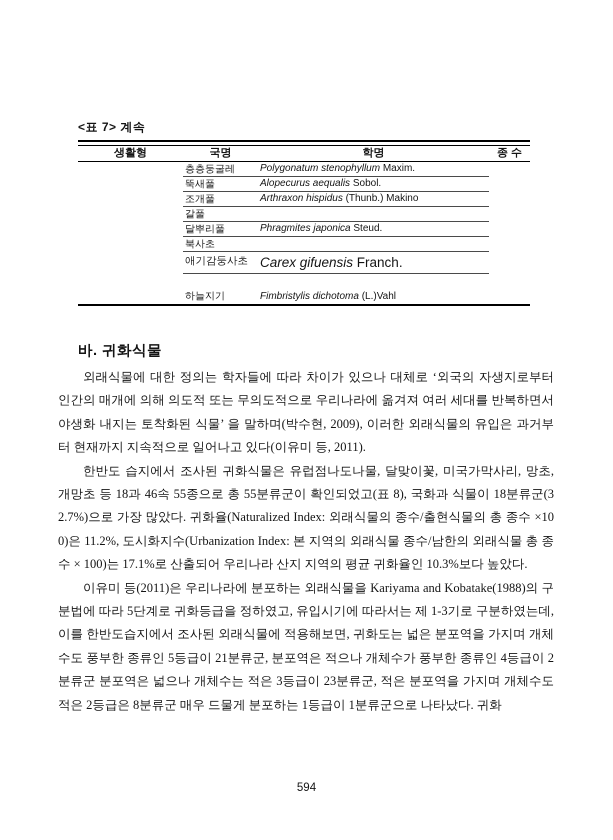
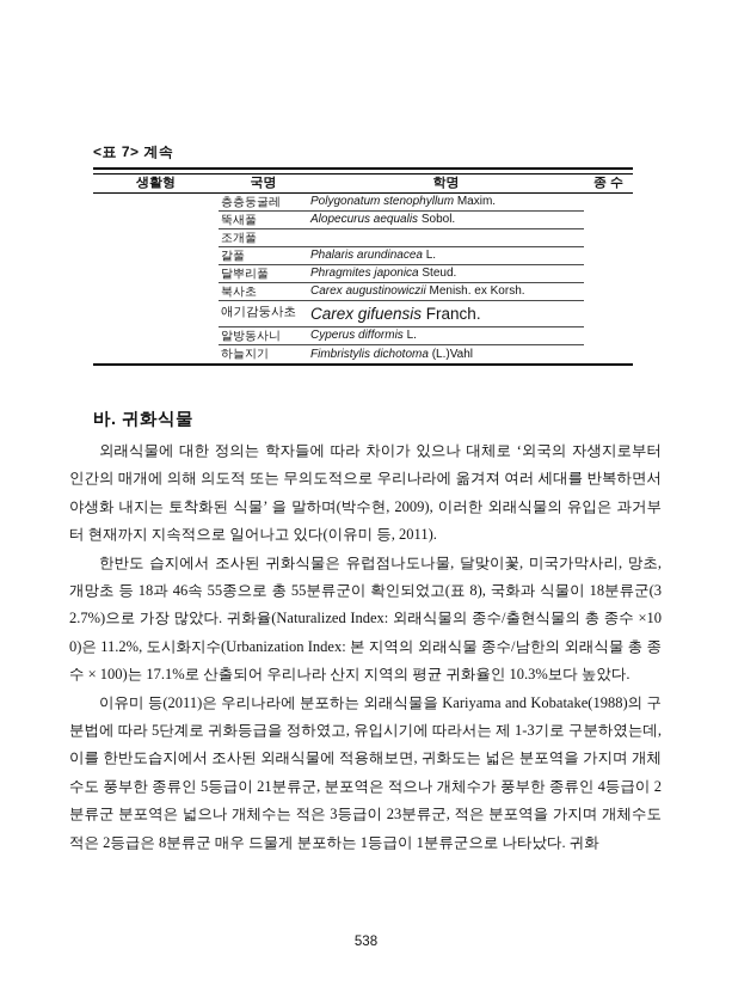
  <표 7> 계속
  생활형
  국명
  학명
  종 수
  층층둥굴레
  Polygonatum stenophyllum Maxim.
  뚝새풀
  Alopecurus aequalis Sobol.
  조개풀
- Arthraxon hispidus (Thunb.) Makino
  갈풀
+ Phalaris arundinacea L.
  달뿌리풀
  Phragmites japonica Steud.
  북사초
+ Carex augustinowiczii Menish. ex Korsh.
  애기감둥사초
  Carex gifuensis Franch.
+ 알방동사니
+ Cyperus difformis L.
  하늘지기
  Fimbristylis dichotoma (L.)Vahl
  바. 귀화식물
  외래식물에 대한 정의는 학자들에 따라 차이가 있으나 대체로 ‘외국의 자생지로부터 인간의 매개에 의해 의도적 또는 무의도적으로 우리나라에 옮겨져 여러 세대를 반복하면서 야생화 내지는 토착화된 식물’ 을 말하며(박수현, 2009), 이러한 외래식물의 유입은 과거부터 현재까지 지속적으로 일어나고 있다(이유미 등, 2011).
  한반도 습지에서 조사된 귀화식물은 유럽점나도나물, 달맞이꽃, 미국가막사리, 망초, 개망초 등 18과 46속 55종으로 총 55분류군이 확인되었고(표 8), 국화과 식물이 18분류군(32.7%)으로 가장 많았다. 귀화율(Naturalized Index: 외래식물의 종수/출현식물의 총 종수 ×100)은 11.2%, 도시화지수(Urbanization Index: 본 지역의 외래식물 종수/남한의 외래식물 총 종수 × 100)는 17.1%로 산출되어 우리나라 산지 지역의 평균 귀화율인 10.3%보다 높았다.
  이유미 등(2011)은 우리나라에 분포하는 외래식물을 Kariyama and Kobatake(1988)의 구분법에 따라 5단계로 귀화등급을 정하였고, 유입시기에 따라서는 제 1-3기로 구분하였는데, 이를 한반도습지에서 조사된 외래식물에 적용해보면, 귀화도는 넓은 분포역을 가지며 개체수도 풍부한 종류인 5등급이 21분류군, 분포역은 적으나 개체수가 풍부한 종류인 4등급이 2분류군 분포역은 넓으나 개체수는 적은 3등급이 23분류군, 적은 분포역을 가지며 개체수도 적은 2등급은 8분류군 매우 드물게 분포하는 1등급이 1분류군으로 나타났다. 귀화
- 594
+ 538
